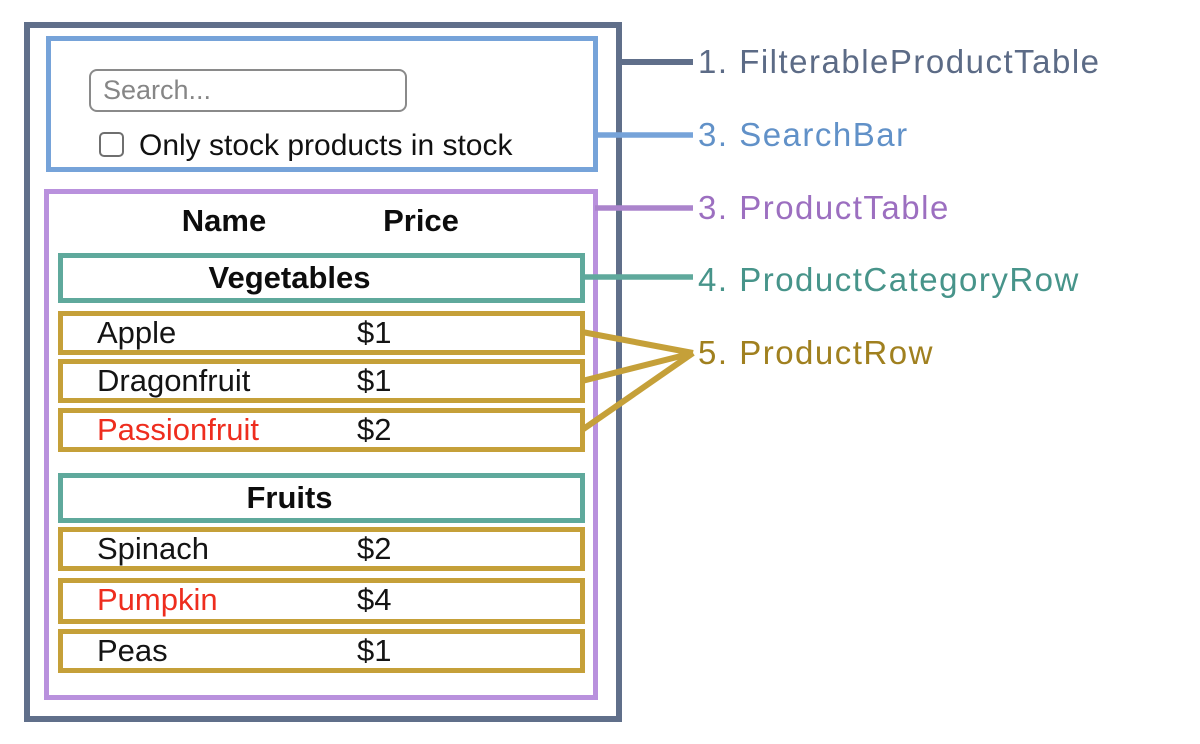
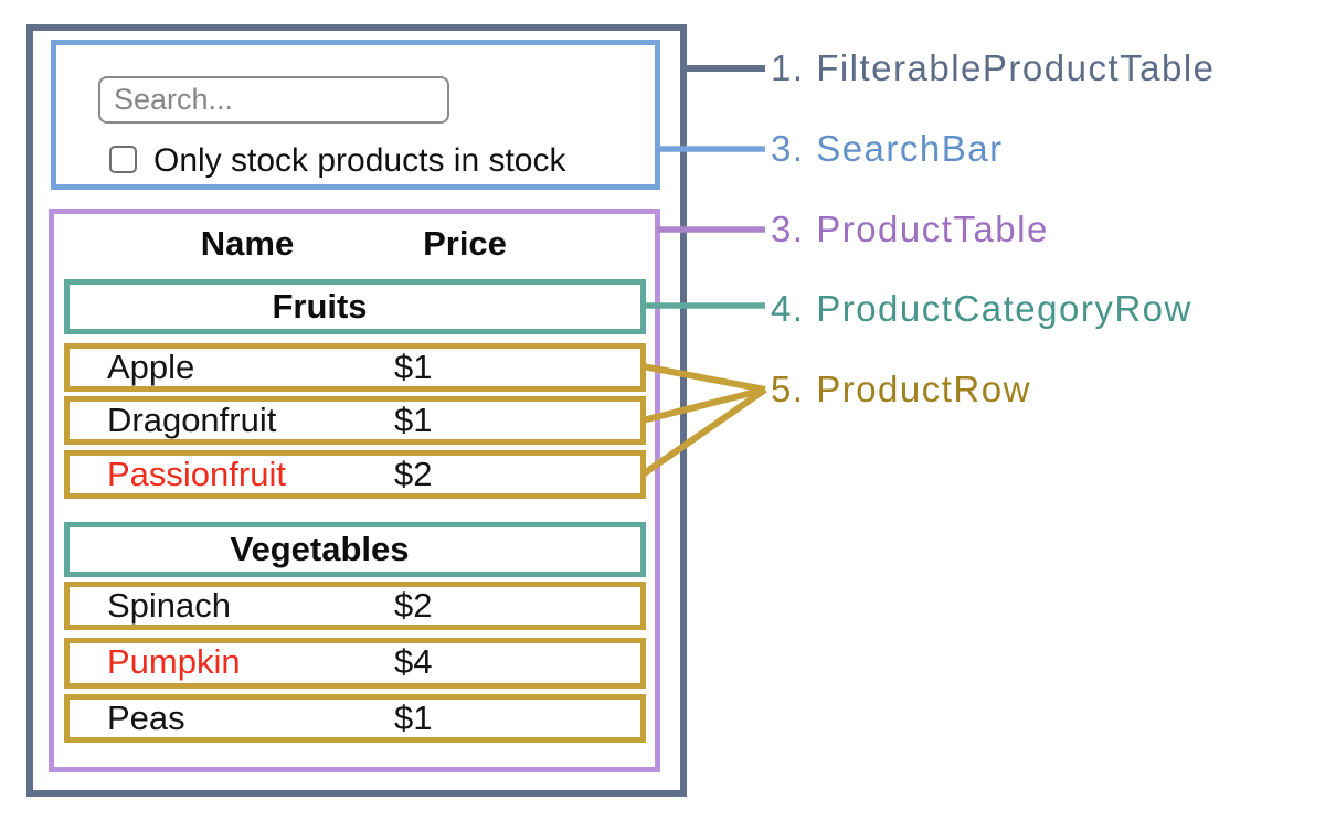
  Search...
  Only stock products in stock
  Name
  Price
- Vegetables
+ Fruits
  Apple
  $1
  Dragonfruit
  $1
  Passionfruit
  $2
- Fruits
+ Vegetables
  Spinach
  $2
  Pumpkin
  $4
  Peas
  $1
  1. FilterableProductTable
  3. SearchBar
  3. ProductTable
  4. ProductCategoryRow
  5. ProductRow
